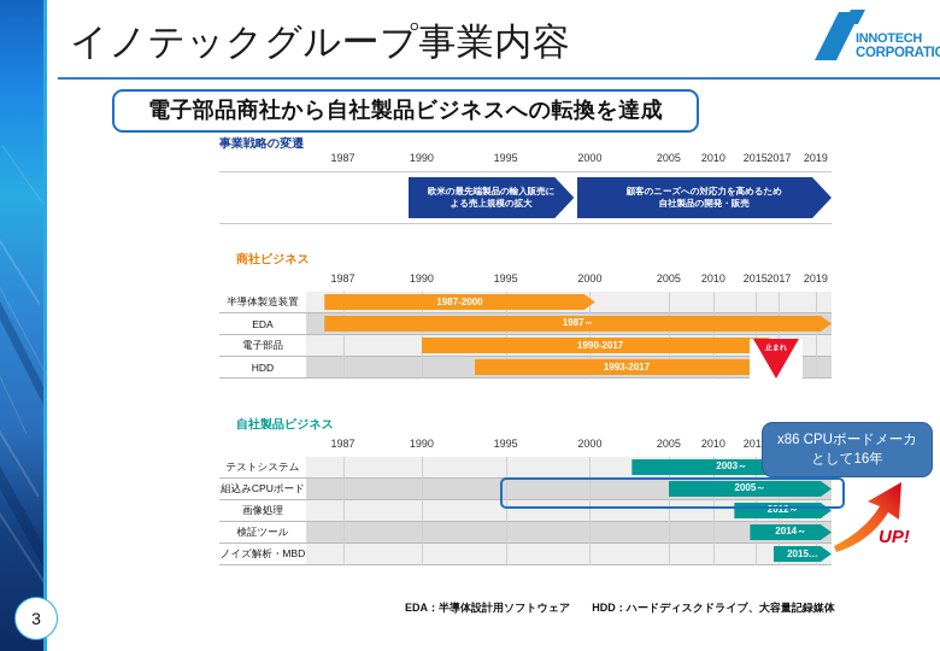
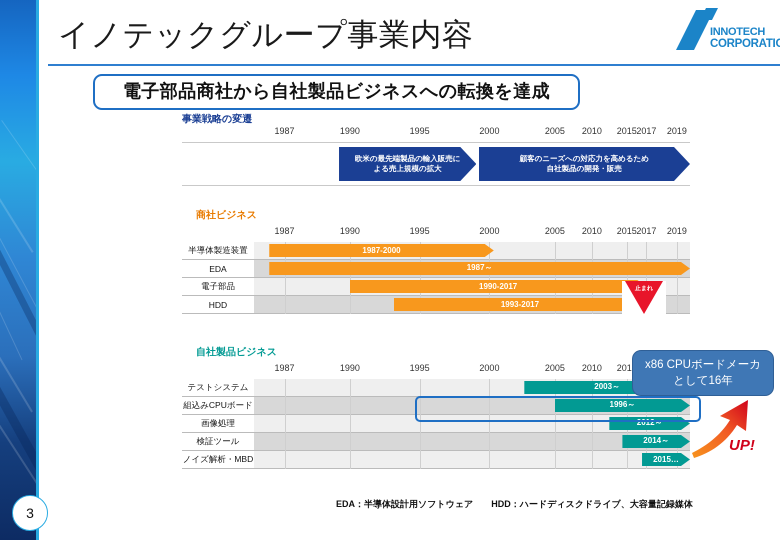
  イノテックグループ事業内容
  INNOTECH
  CORPORATI
  電子部品商社から自社製品ビジネスへの転換を達成
  事業戦略の変遷
  1987
  1990
  1995
  2000
  2005
  2010
  2015
  2017
  2019
  欧米の最先端製品の輸入販売に
  よる売上規模の拡大
  顧客のニーズへの対応力を高めるため
  自社製品の開発・販売
  商社ビジネス
  1987
  1990
  1995
  2000
  2005
  2010
  2015
  2017
  2019
  半導体製造装置
  1987-2000
  EDA
  1987～
  電子部品
  1990-2017
  HDD
  1993-2017
  自社製品ビジネス
  1987
  1990
  1995
  2000
  2005
  2010
  201
  テストシステム
  2003～
  組込みCPUボード
- 2005～
+ 1996～
  画像処理
  2012～
  検証ツール
  2014～
  ノイズ解析・MBD
  2015…
  x86 CPUボードメーカ
  として16年
  UP!
  EDA：半導体設計用ソフトウェア HDD：ハードディスクドライブ、大容量記録媒体
  3
